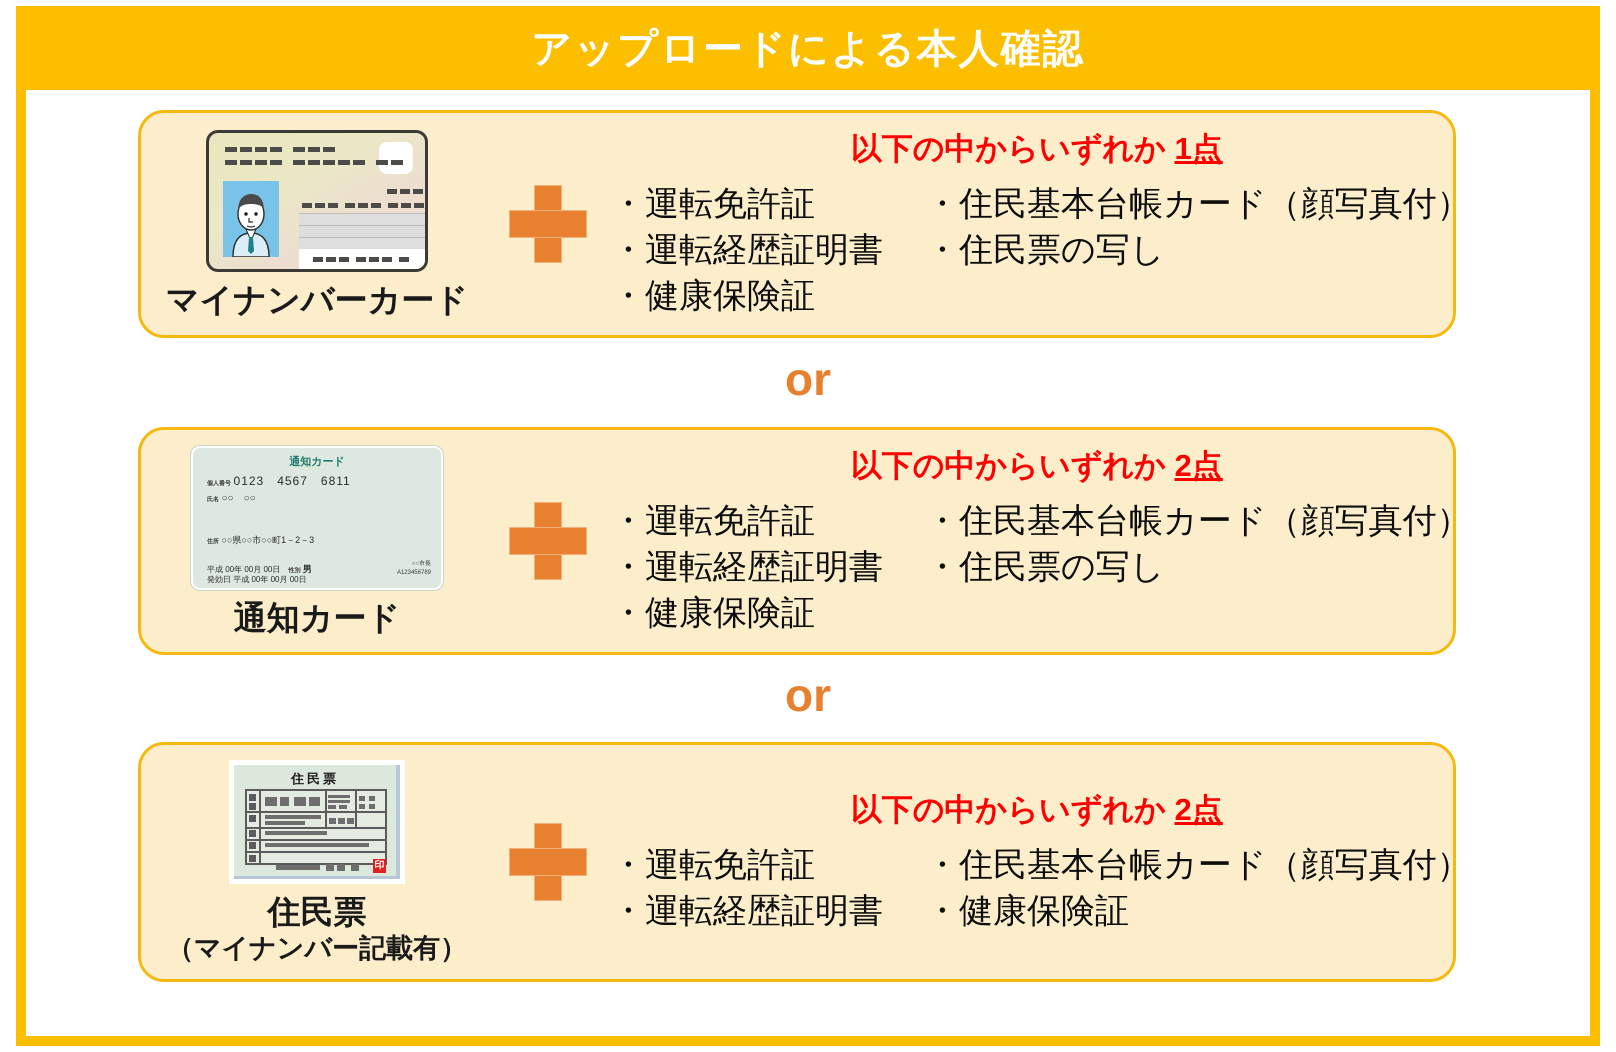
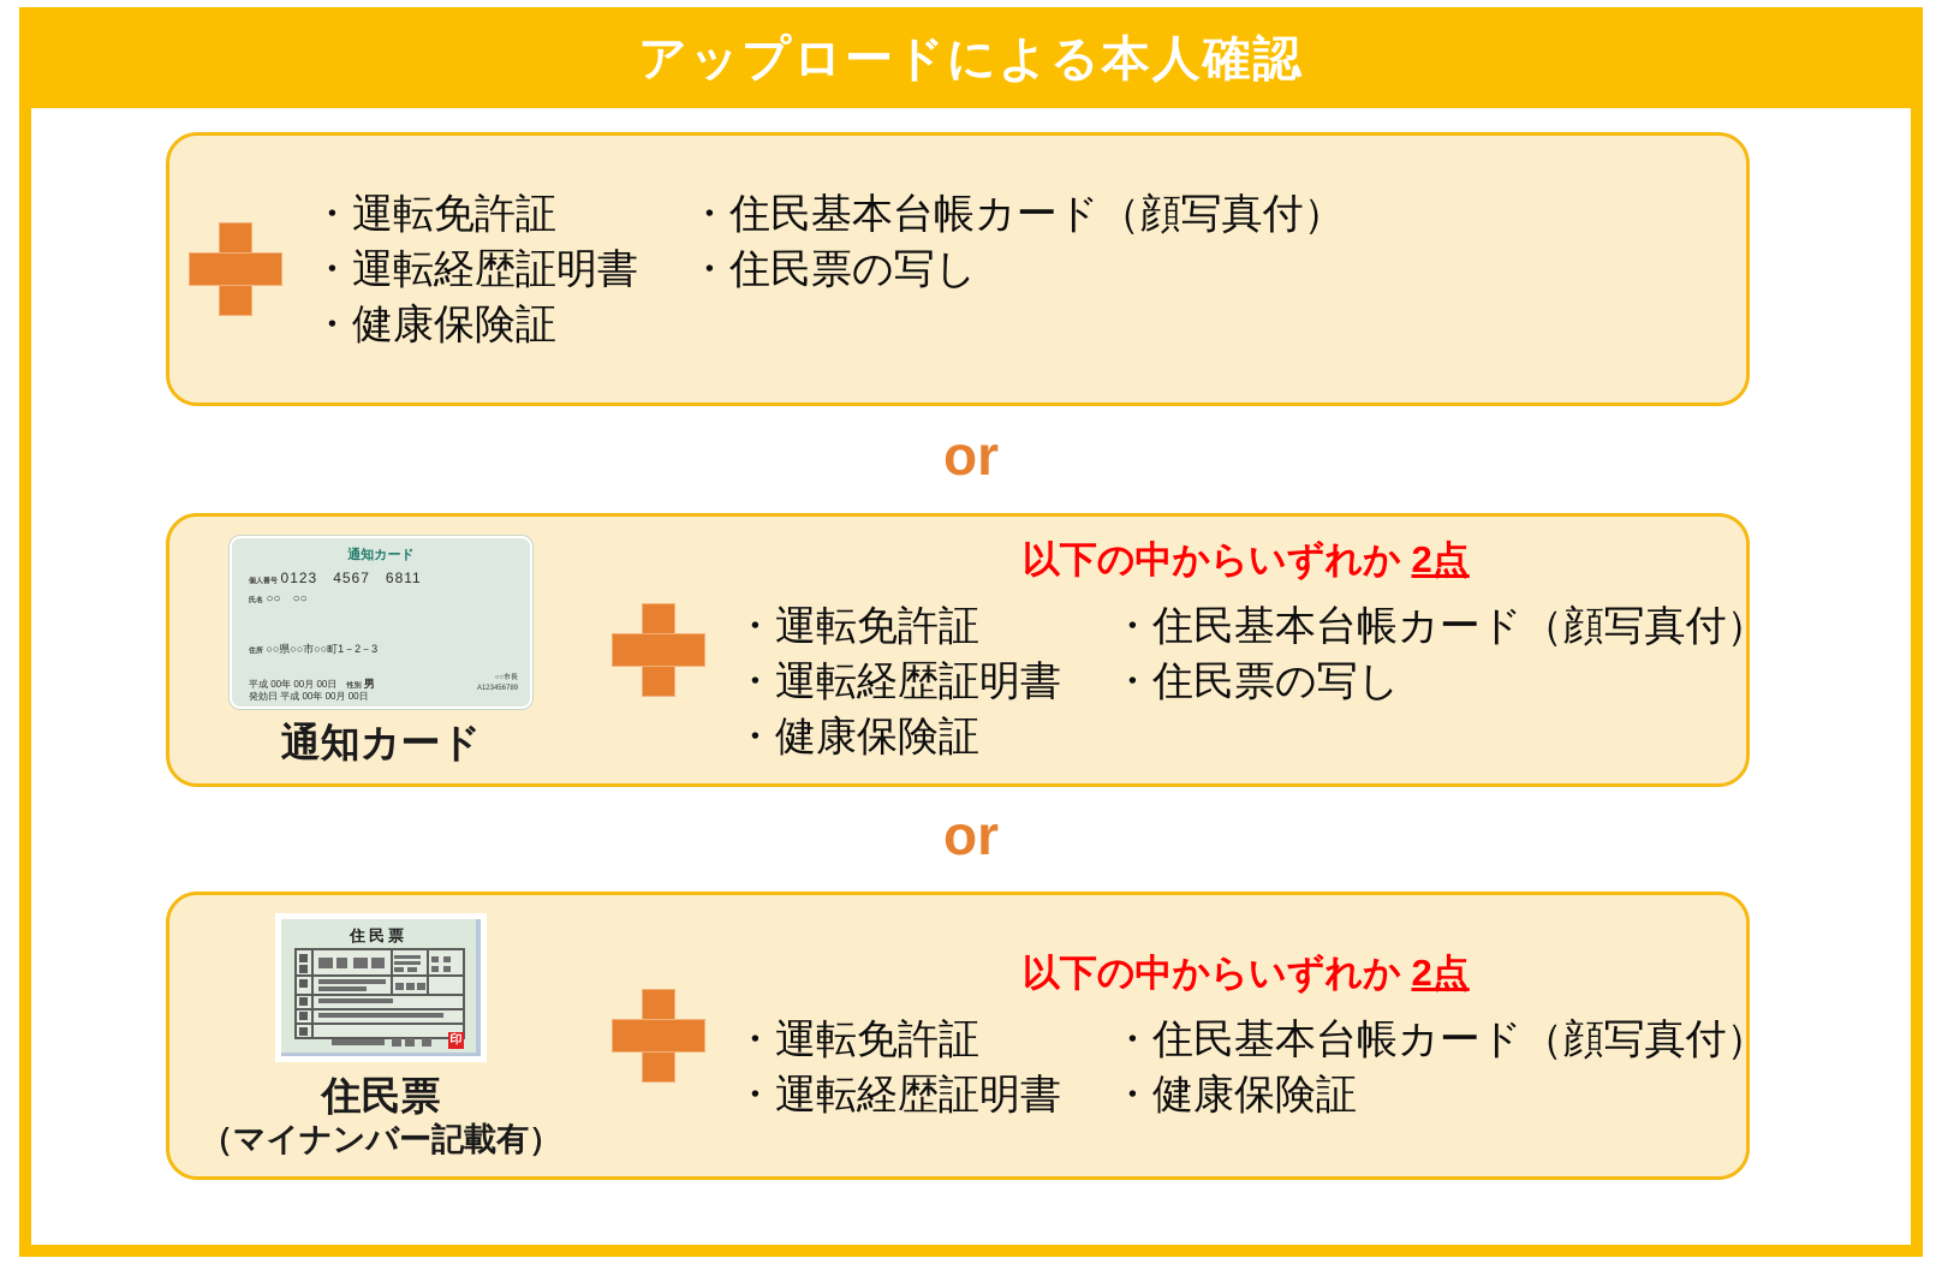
  アップロードによる本人確認
- マイナンバーカード
- 以下の中からいずれか 1点
  ・運転免許証
  ・運転経歴証明書
  ・健康保険証
  ・住民基本台帳カード（顔写真付）
  ・住民票の写し
  or
  通知カード
  0123 4567 6811
  ○○県○○市○○町1－2－3
  平成 00年 00月 00日 男
  発効日 平成 00年 00月 00日
  通知カード
  以下の中からいずれか 2点
  ・運転免許証
  ・運転経歴証明書
  ・健康保険証
  ・住民基本台帳カード（顔写真付）
  ・住民票の写し
  or
  住民票
  印
  住民票
  （マイナンバー記載有）
  以下の中からいずれか 2点
  ・運転免許証
  ・運転経歴証明書
  ・住民基本台帳カード（顔写真付）
  ・健康保険証
